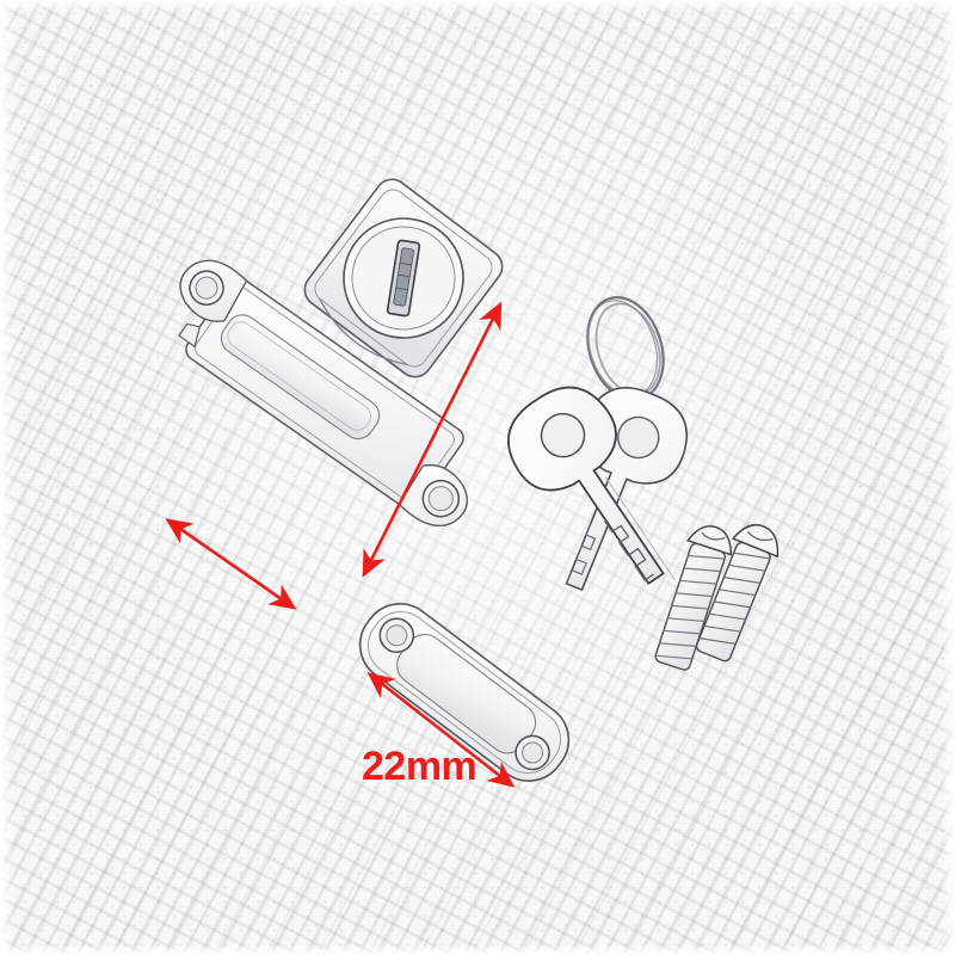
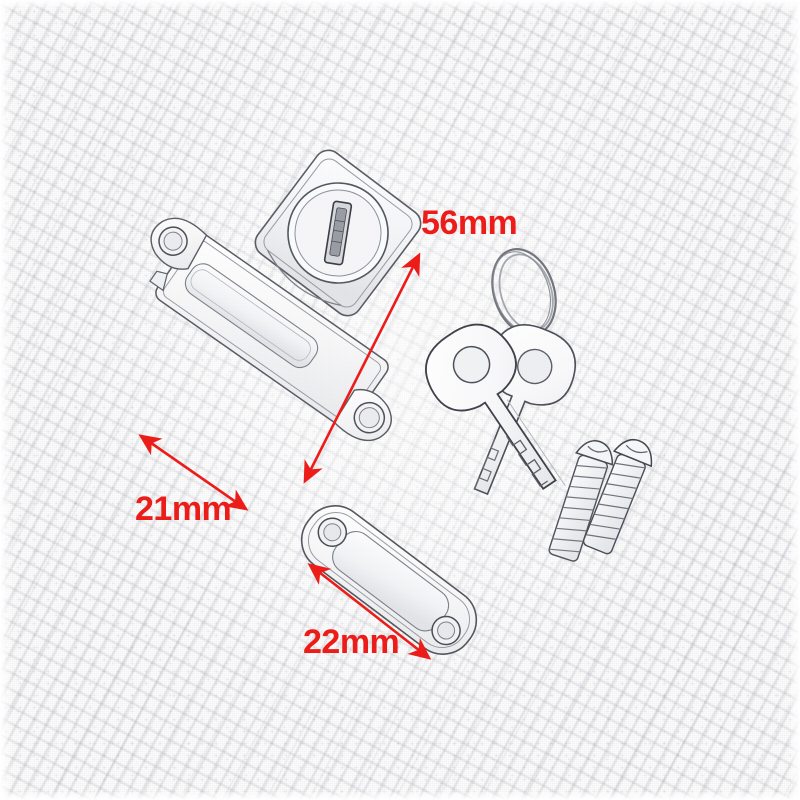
+ 56mm
+ 21mm
  22mm
